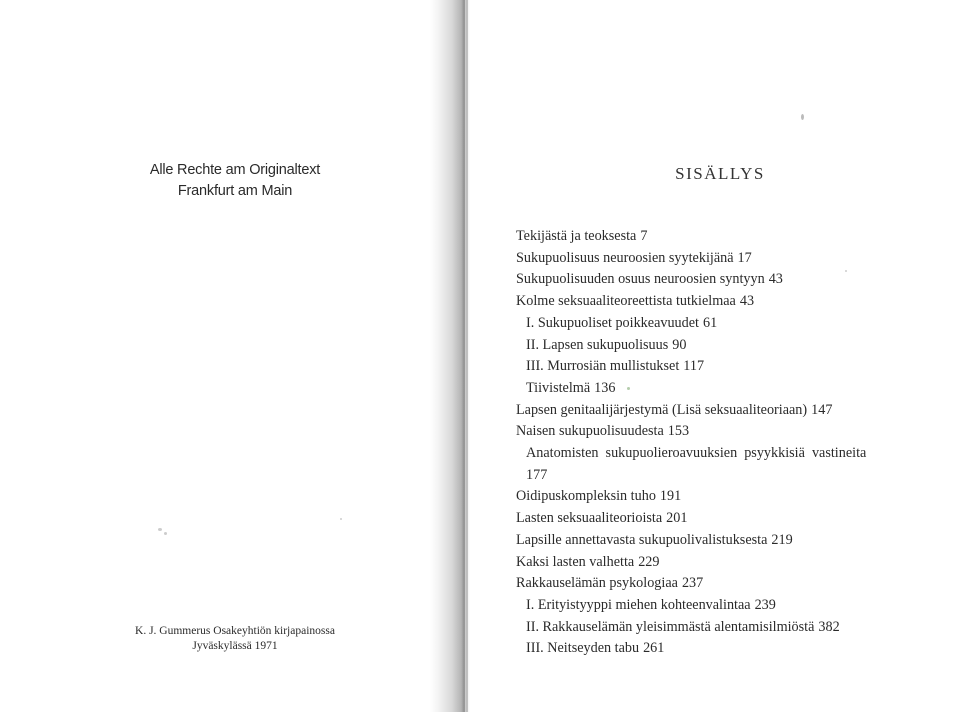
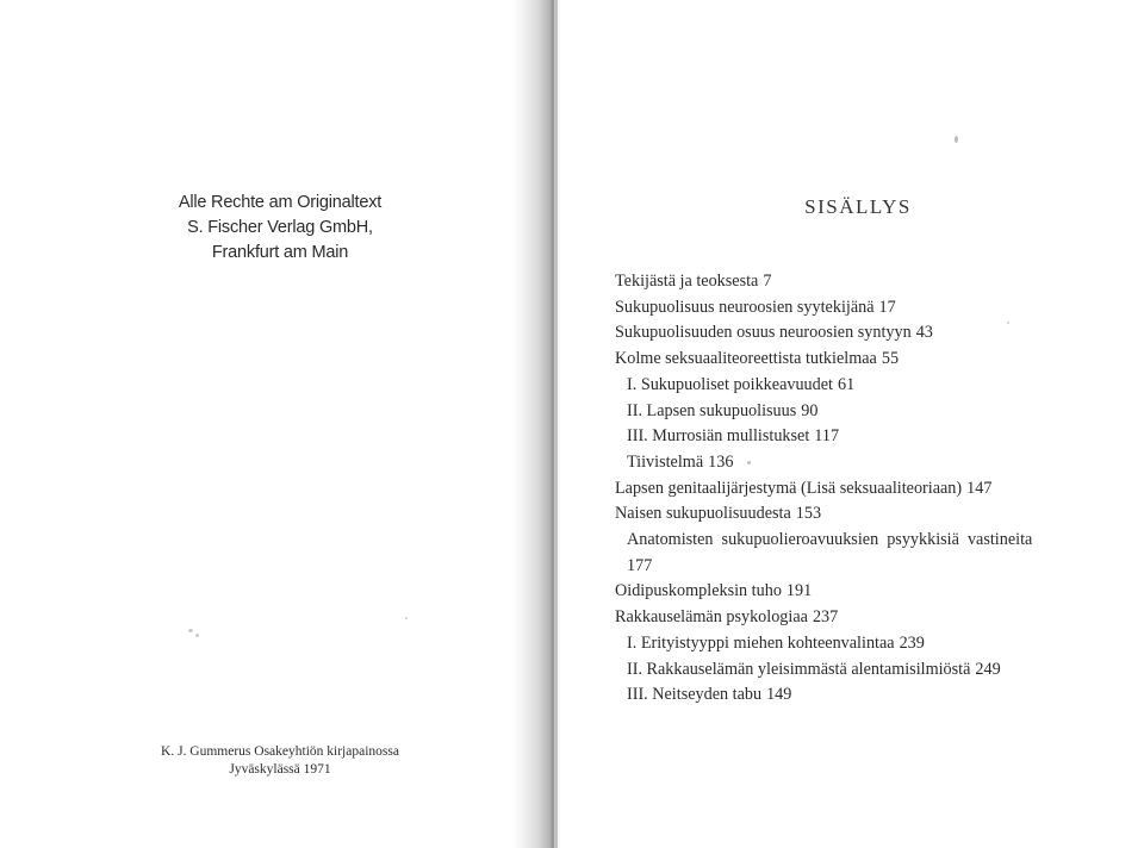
  Alle Rechte am Originaltext
+ S. Fischer Verlag GmbH,
  Frankfurt am Main
  K. J. Gummerus Osakeyhtiön kirjapainossa
  Jyväskylässä 1971
  SISÄLLYS
  Tekijästä ja teoksesta 7
  Sukupuolisuus neuroosien syytekijänä 17
  Sukupuolisuuden osuus neuroosien syntyyn 43
- Kolme seksuaaliteoreettista tutkielmaa 43
+ Kolme seksuaaliteoreettista tutkielmaa 55
  I. Sukupuoliset poikkeavuudet 61
  II. Lapsen sukupuolisuus 90
  III. Murrosiän mullistukset 117
  Tiivistelmä 136
  Lapsen genitaalijärjestymä (Lisä seksuaaliteoriaan) 147
  Naisen sukupuolisuudesta 153
  Anatomisten sukupuolieroavuuksien psyykkisiä vastineita
  177
  Oidipuskompleksin tuho 191
- Lasten seksuaaliteorioista 201
- Lapsille annettavasta sukupuolivalistuksesta 219
- Kaksi lasten valhetta 229
  Rakkauselämän psykologiaa 237
  I. Erityistyyppi miehen kohteenvalintaa 239
- II. Rakkauselämän yleisimmästä alentamisilmiöstä 382
+ II. Rakkauselämän yleisimmästä alentamisilmiöstä 249
- III. Neitseyden tabu 261
+ III. Neitseyden tabu 149
